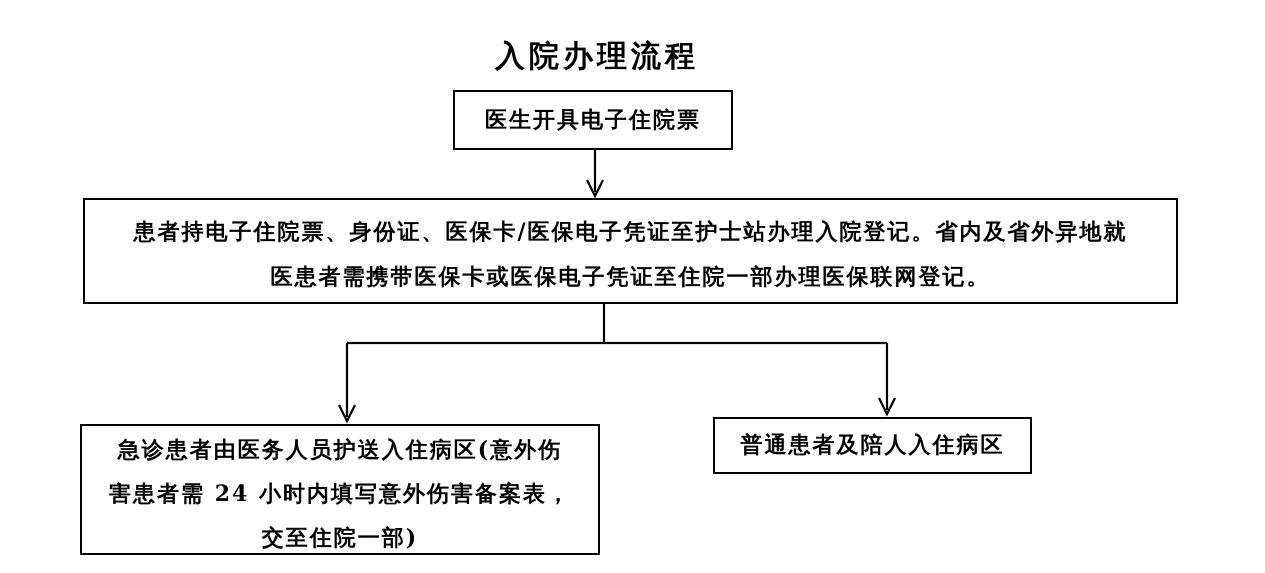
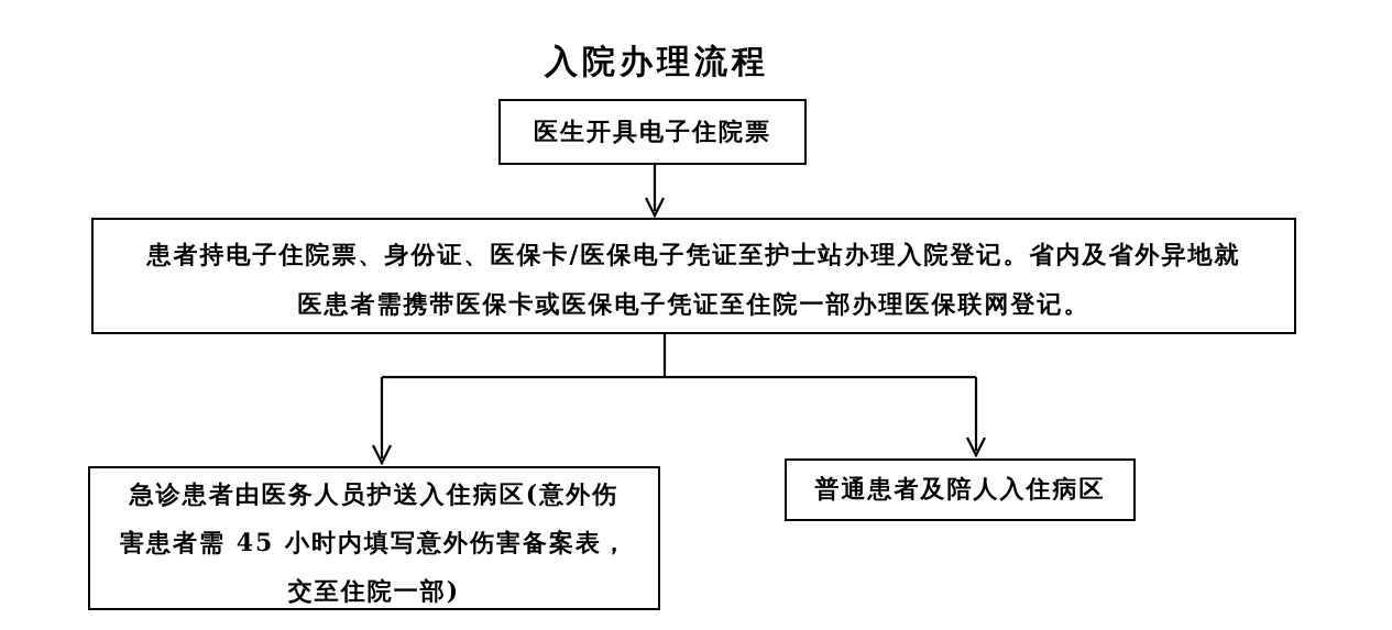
  入院办理流程
  医生开具电子住院票
  患者持电子住院票、身份证、医保卡/医保电子凭证至护士站办理入院登记。省内及省外异地就
  医患者需携带医保卡或医保电子凭证至住院一部办理医保联网登记。
  急诊患者由医务人员护送入住病区(意外伤
- 害患者需 24 小时内填写意外伤害备案表，
+ 害患者需 45 小时内填写意外伤害备案表，
  交至住院一部)
  普通患者及陪人入住病区
